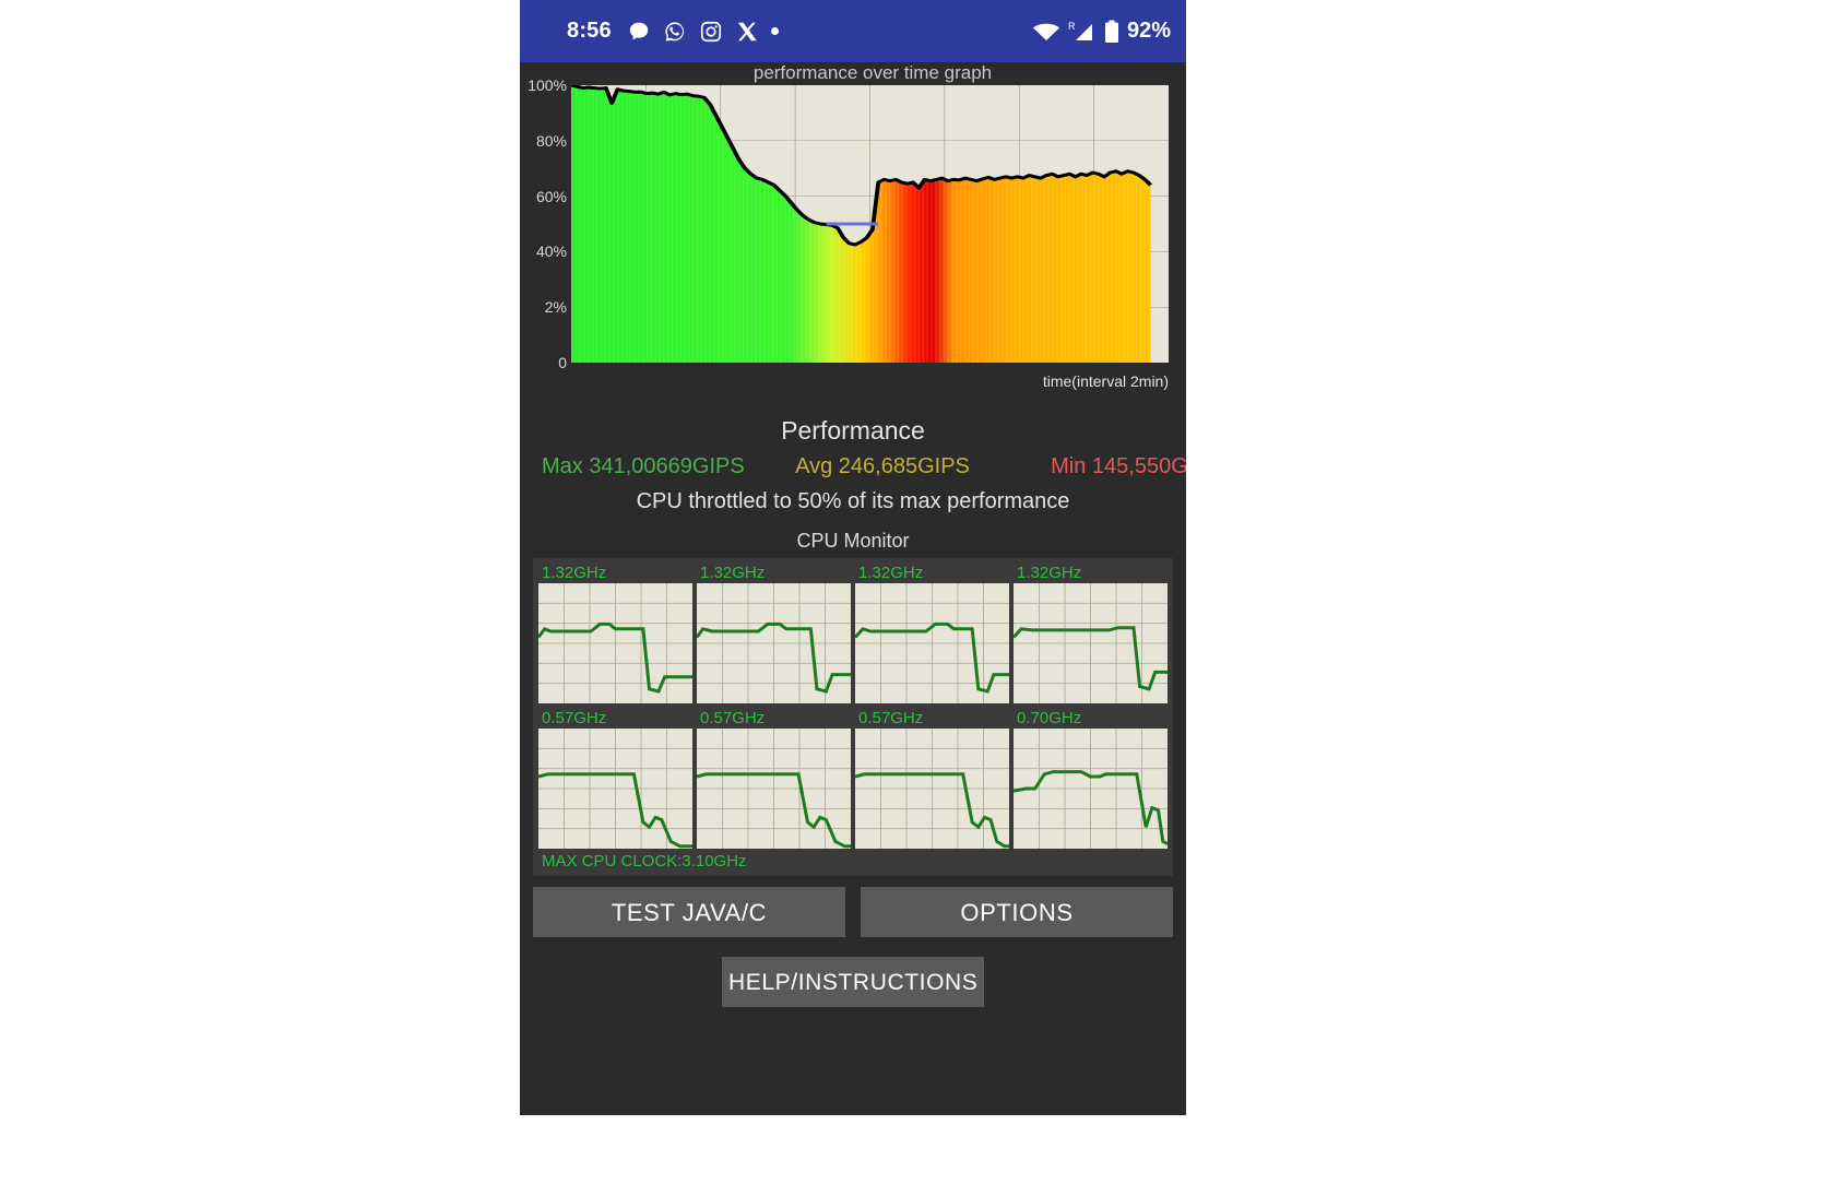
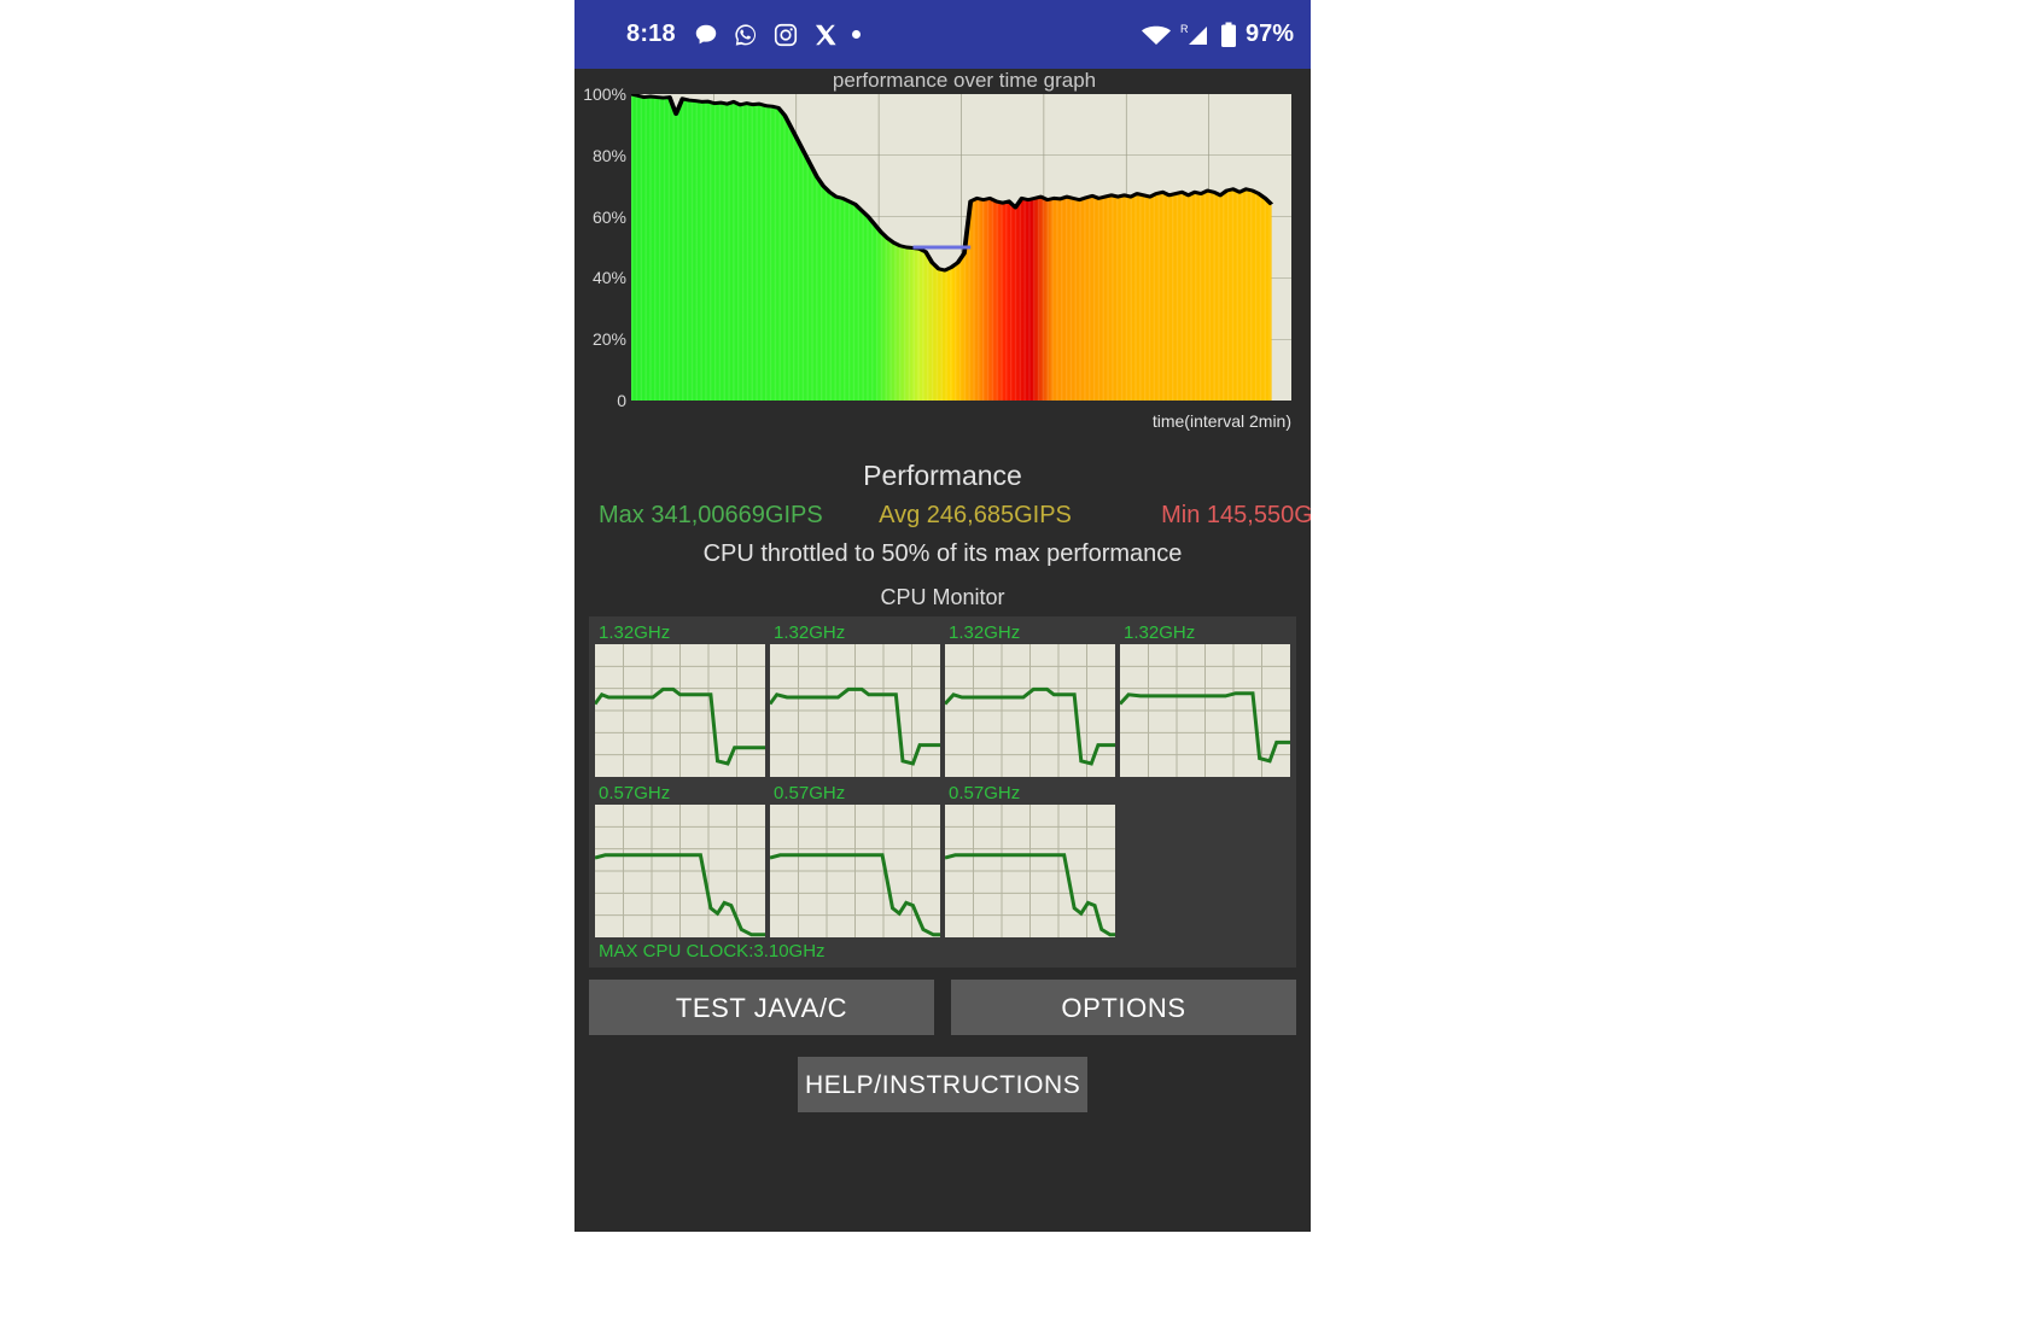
- 8:56
+ 8:18
  R
- 92%
+ 97%
  performance over time graph
  100%
  80%
  60%
  40%
- 2%
+ 20%
  0
  time(interval 2min)
  Performance
  Max 341,00669GIPS
  Avg 246,685GIPS
  Min 145,550G
  CPU throttled to 50% of its max performance
  CPU Monitor
  1.32GHz
  1.32GHz
  1.32GHz
  1.32GHz
  0.57GHz
  0.57GHz
  0.57GHz
- 0.70GHz
  MAX CPU CLOCK:3.10GHz
  TEST JAVA/C
  OPTIONS
  HELP/INSTRUCTIONS
